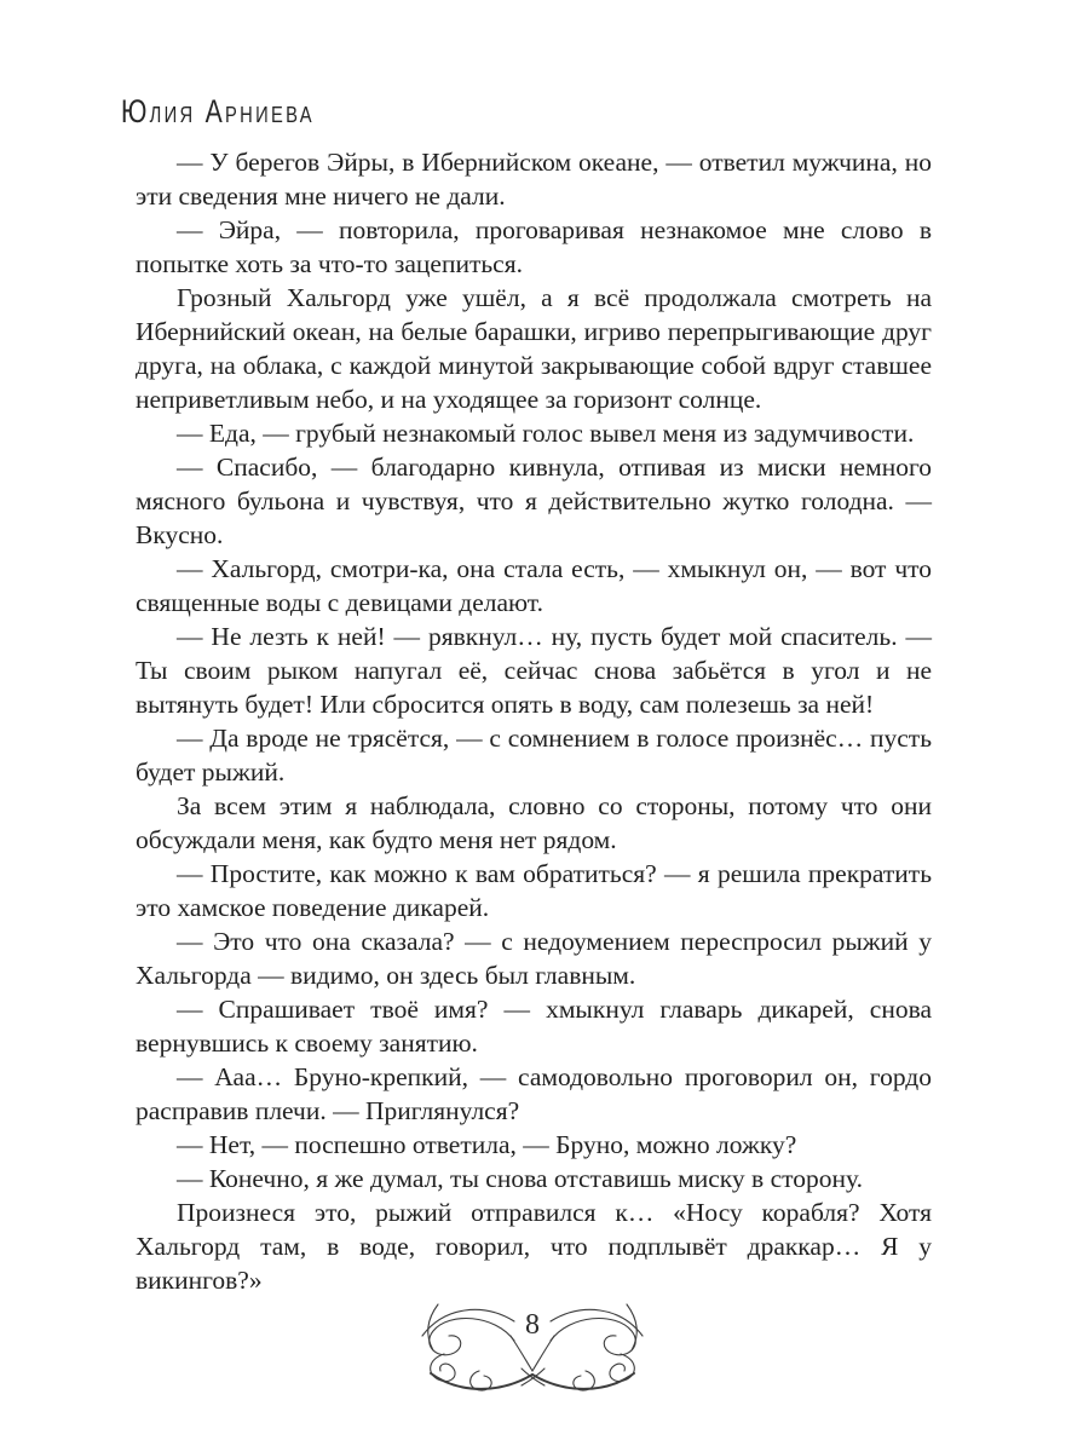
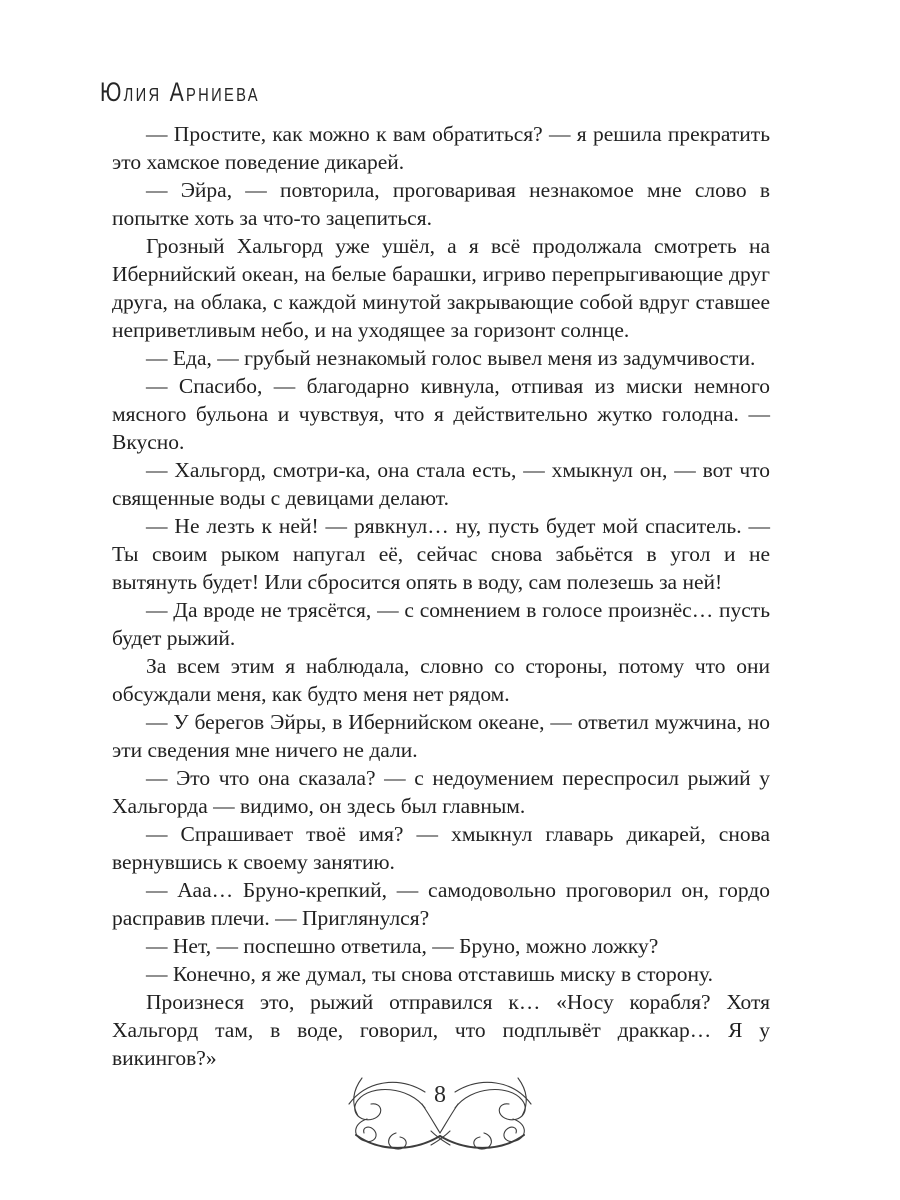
  Юлия Арниева
- — У берегов Эйры, в Ибернийском океане, — ответил мужчина, но эти сведения мне ничего не дали.
+ — Простите, как можно к вам обратиться? — я решила прекратить это хамское поведение дикарей.
  — Эйра, — повторила, проговаривая незнакомое мне слово в попытке хоть за что-то зацепиться.
  Грозный Хальгорд уже ушёл, а я всё продолжала смотреть на Ибернийский океан, на белые барашки, игриво перепрыгивающие друг друга, на облака, с каждой минутой закрывающие собой вдруг ставшее неприветливым небо, и на уходящее за горизонт солнце.
  — Еда, — грубый незнакомый голос вывел меня из задумчивости.
  — Спасибо, — благодарно кивнула, отпивая из миски немного мясного бульона и чувствуя, что я действительно жутко голодна. — Вкусно.
  — Хальгорд, смотри-ка, она стала есть, — хмыкнул он, — вот что священные воды с девицами делают.
  — Не лезть к ней! — рявкнул… ну, пусть будет мой спаситель. — Ты своим рыком напугал её, сейчас снова забьётся в угол и не вытянуть будет! Или сбросится опять в воду, сам полезешь за ней!
  — Да вроде не трясётся, — с сомнением в голосе произнёс… пусть будет рыжий.
  За всем этим я наблюдала, словно со стороны, потому что они обсуждали меня, как будто меня нет рядом.
- — Простите, как можно к вам обратиться? — я решила прекратить это хамское поведение дикарей.
+ — У берегов Эйры, в Ибернийском океане, — ответил мужчина, но эти сведения мне ничего не дали.
  — Это что она сказала? — с недоумением переспросил рыжий у Хальгорда — видимо, он здесь был главным.
  — Спрашивает твоё имя? — хмыкнул главарь дикарей, снова вернувшись к своему занятию.
  — Ааа… Бруно-крепкий, — самодовольно проговорил он, гордо расправив плечи. — Приглянулся?
  — Нет, — поспешно ответила, — Бруно, можно ложку?
  — Конечно, я же думал, ты снова отставишь миску в сторону.
  Произнеся это, рыжий отправился к… «Носу корабля? Хотя Хальгорд там, в воде, говорил, что подплывёт драккар… Я у викингов?»
  8
